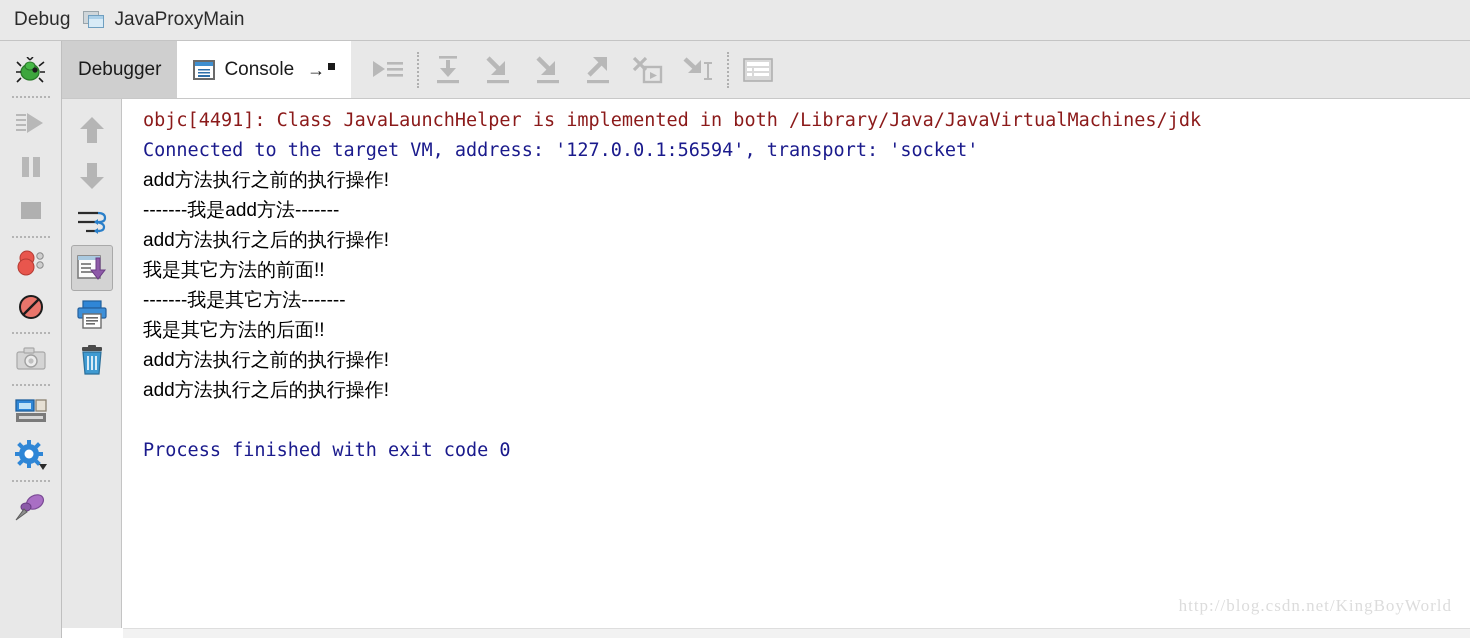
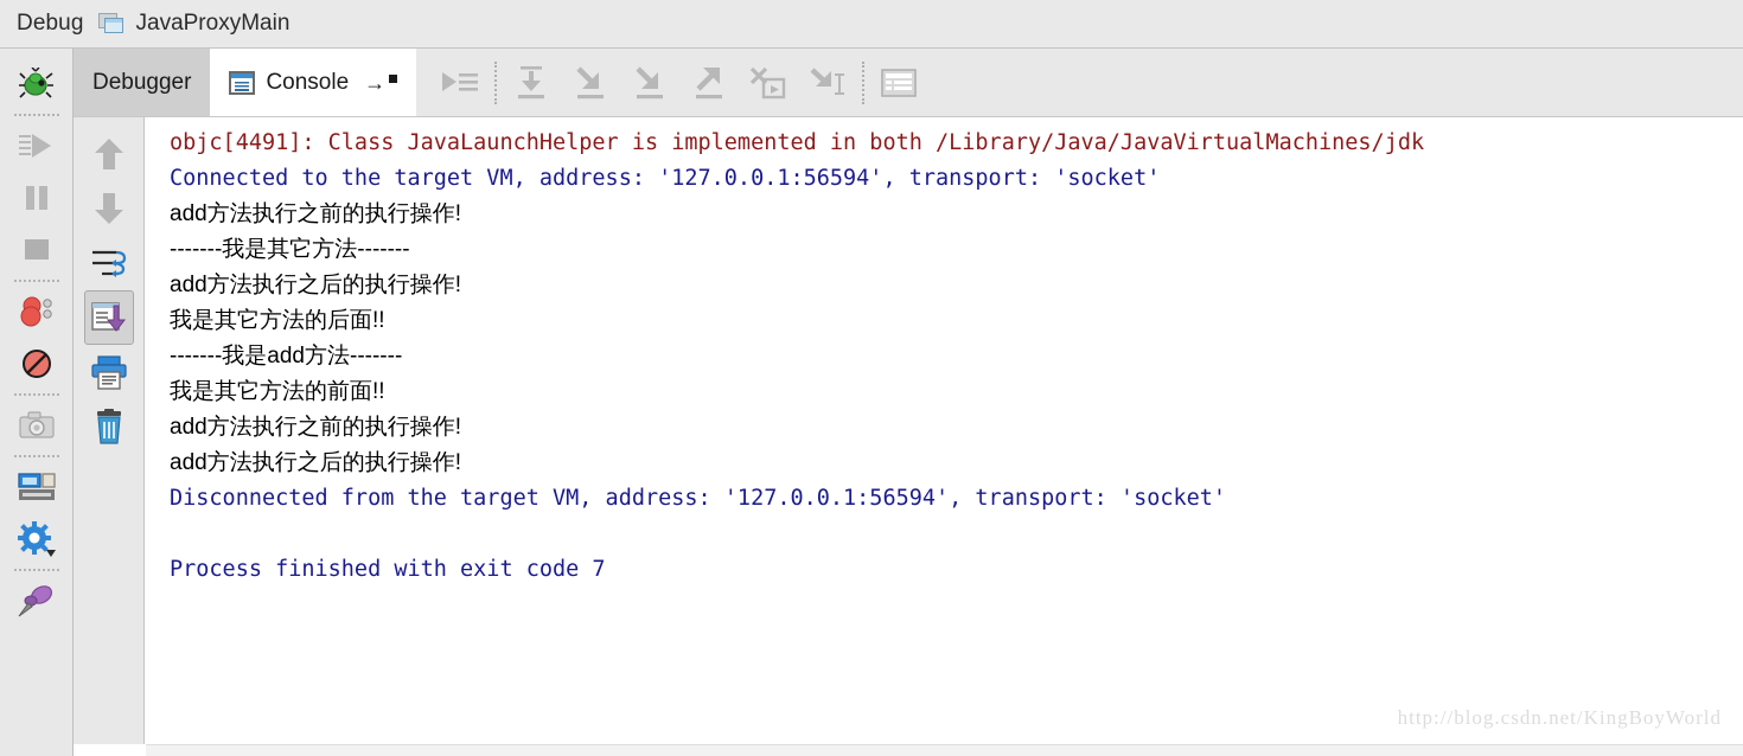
  Debug
  JavaProxyMain
  Debugger
  Console
  →
  objc[4491]: Class JavaLaunchHelper is implemented in both /Library/Java/JavaVirtualMachines/jdk
  Connected to the target VM, address: '127.0.0.1:56594', transport: 'socket'
  add方法执行之前的执行操作!
- -------我是add方法-------
+ -------我是其它方法-------
  add方法执行之后的执行操作!
- 我是其它方法的前面!!
+ 我是其它方法的后面!!
- -------我是其它方法-------
+ -------我是add方法-------
- 我是其它方法的后面!!
+ 我是其它方法的前面!!
  add方法执行之前的执行操作!
  add方法执行之后的执行操作!
+ Disconnected from the target VM, address: '127.0.0.1:56594', transport: 'socket'
- Process finished with exit code 0
+ Process finished with exit code 7
  http://blog.csdn.net/KingBoyWorld
